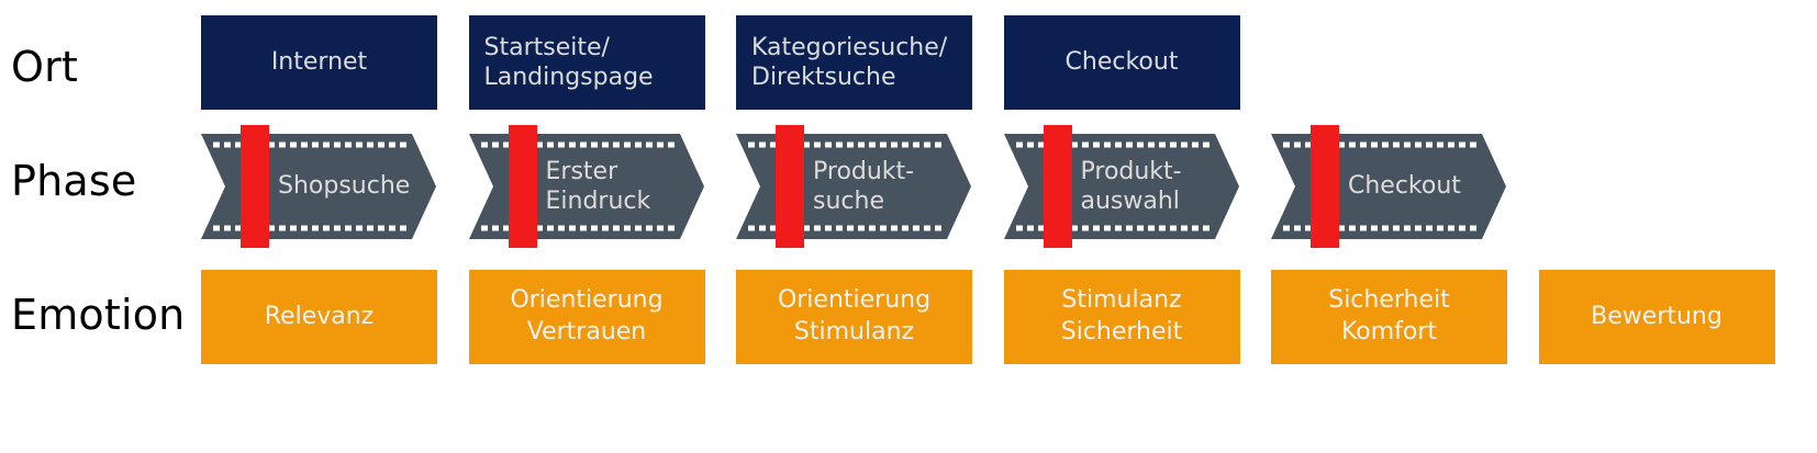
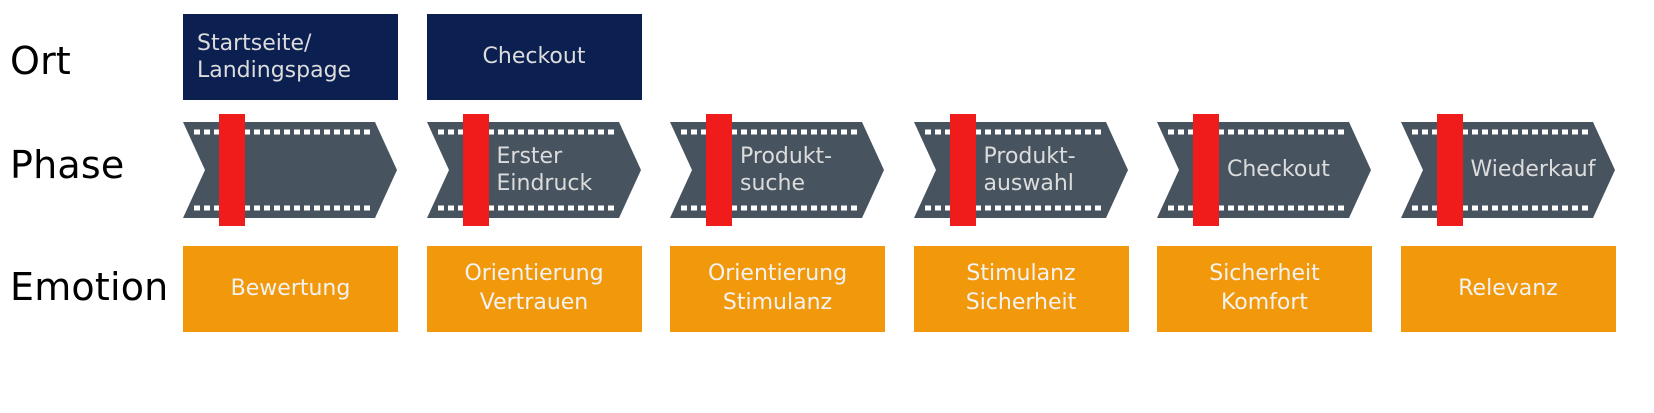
  Ort
- Internet
  Startseite/
  Landingspage
- Kategoriesuche/
- Direktsuche
  Checkout
  Phase
- Shopsuche
  Erster
  Eindruck
  Produkt-
  suche
  Produkt-
  auswahl
  Checkout
+ Wiederkauf
  Emotion
- Relevanz
+ Bewertung
  Orientierung
  Vertrauen
  Orientierung
  Stimulanz
  Stimulanz
  Sicherheit
  Sicherheit
  Komfort
- Bewertung
+ Relevanz
